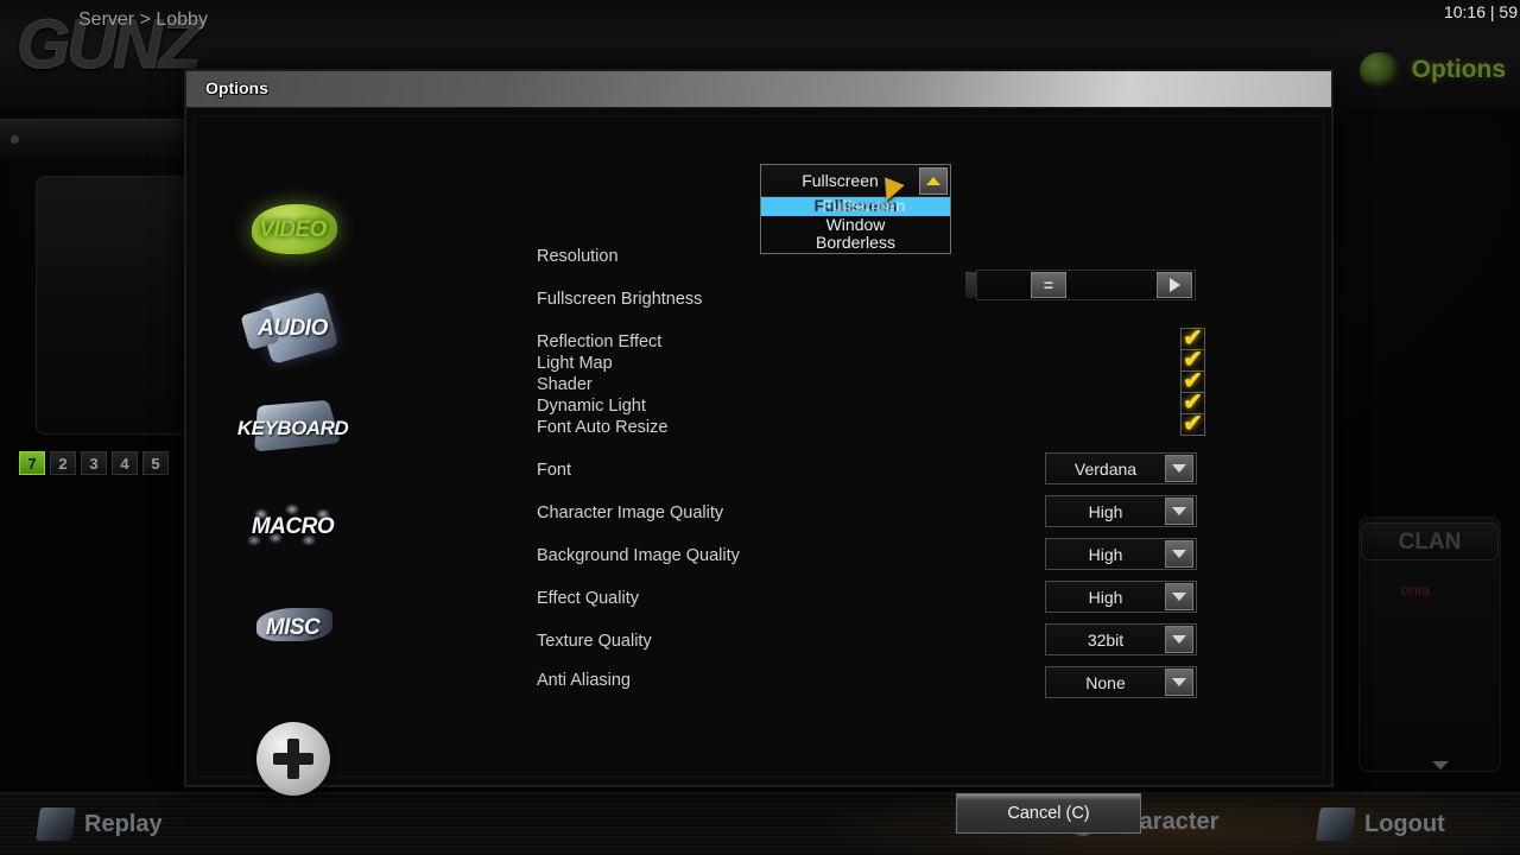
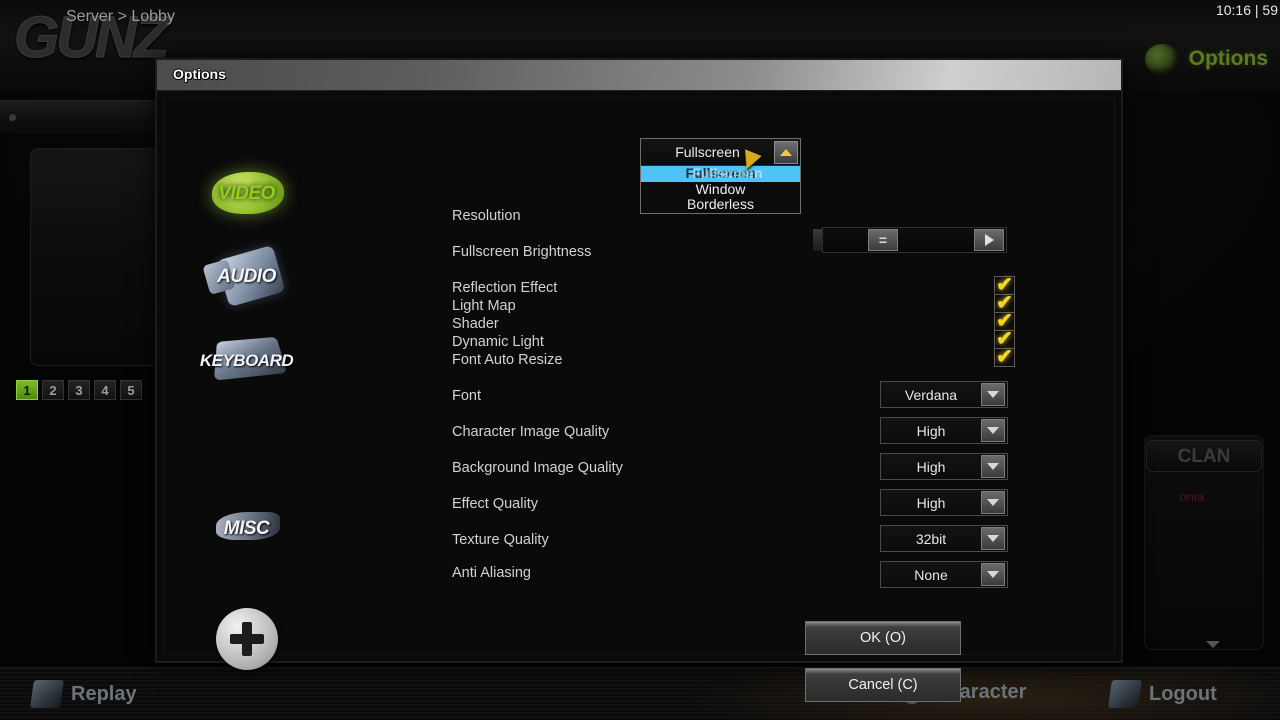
  GUNZ
  10:16 | 59
  Options
  Server > Lobby
- 7
+ 1
  2
  3
  4
  5
  CLAN
  onia
  Replay
  aracter
  Logout
  Options
  VIDEO
  AUDIO
  KEYBOARD
- MACRO
  MISC
  Resolution
  Fullscreen Brightness
  Reflection Effect
  Light Map
  Shader
  Dynamic Light
  Font Auto Resize
  Font
  Character Image Quality
  Background Image Quality
  Effect Quality
  Texture Quality
  Anti Aliasing
  =
  ✔
  ✔
  ✔
  ✔
  ✔
  Verdana
  High
  High
  High
  32bit
  None
+ OK (O)
  Cancel (C)
  Fullscreen
  Fullscreen
  Fullscreen
  Window
  Borderless
